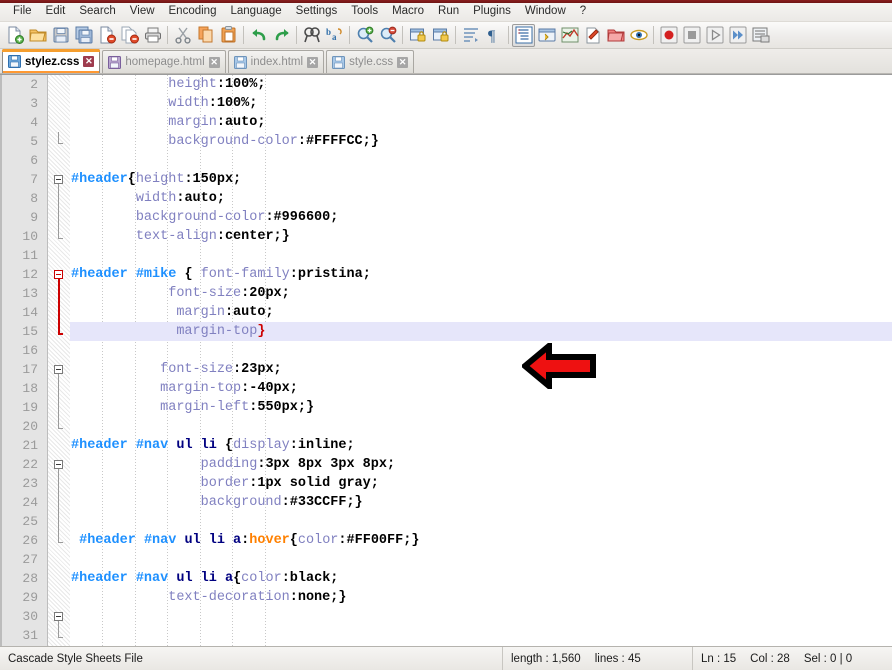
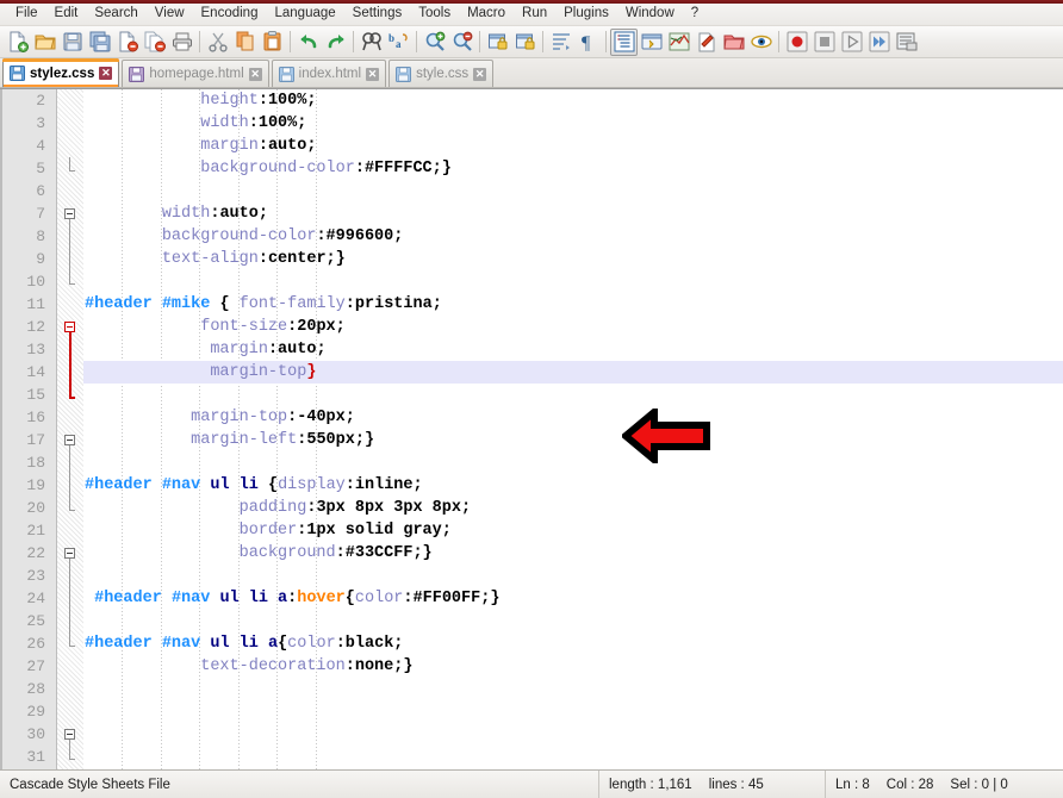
  File
  Edit
  Search
  View
  Encoding
  Language
  Settings
  Tools
  Macro
  Run
  Plugins
  Window
  ?
  b
  a
  ¶
  stylez.css
  ✕
  homepage.html
  ✕
  index.html
  ✕
  style.css
  ✕
  2
  3
  4
  5
  6
  7
  8
  9
  10
  11
  12
  13
  14
  15
  16
  17
  18
  19
  20
  21
  22
  23
  24
  25
  26
  27
  28
  29
  30
  31
  height:100%;
  width:100%;
  margin:auto;
  background-color:#FFFFCC;}
- #header{height:150px;
  width:auto;
  background-color:#996600;
  text-align:center;}
  #header #mike { font-family:pristina;
  font-size:20px;
  margin:auto;
  margin-top}
- font-size:23px;
  margin-top:-40px;
  margin-left:550px;}
  #header #nav ul li {display:inline;
  padding:3px 8px 3px 8px;
  border:1px solid gray;
  background:#33CCFF;}
  #header #nav ul li a:hover{color:#FF00FF;}
  #header #nav ul li a{color:black;
  text-decoration:none;}
  Cascade Style Sheets File
- length : 1,560
+ length : 1,161
  lines : 45
- Ln : 15
+ Ln : 8
  Col : 28
  Sel : 0 | 0
